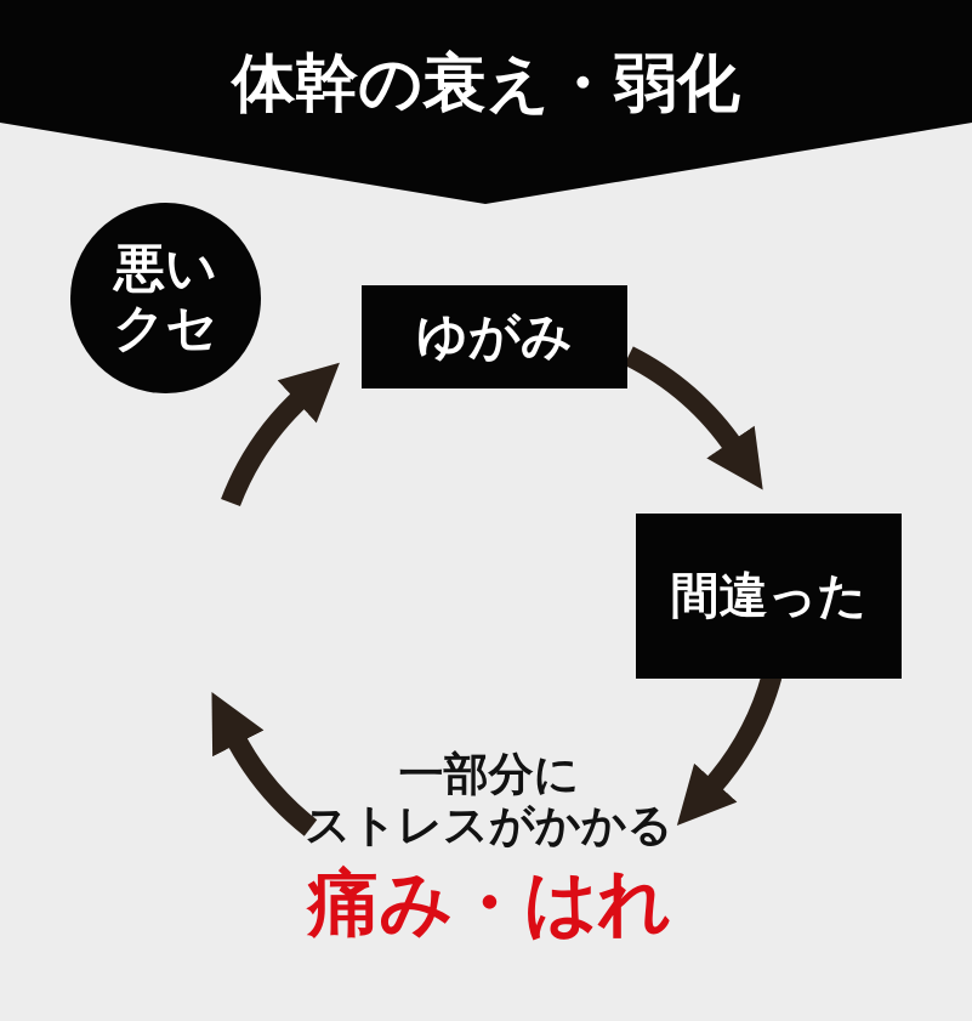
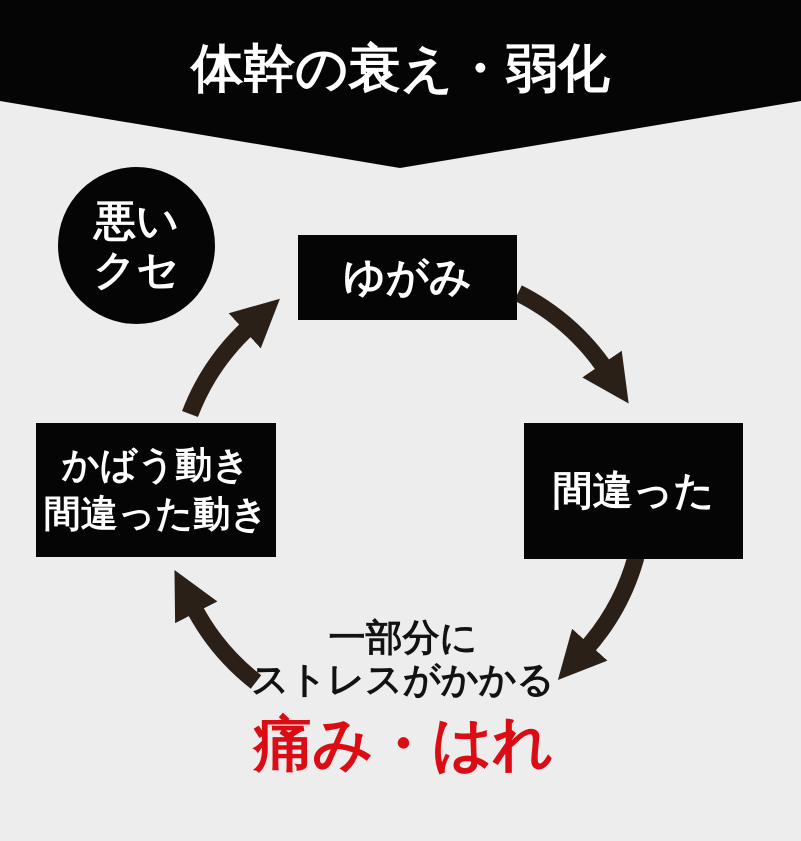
  体幹の衰え・弱化
  悪い
  クセ
  ゆがみ
  間違った
+ かばう動き
+ 間違った動き
  一部分に
  ストレスがかかる
  痛み・はれ
